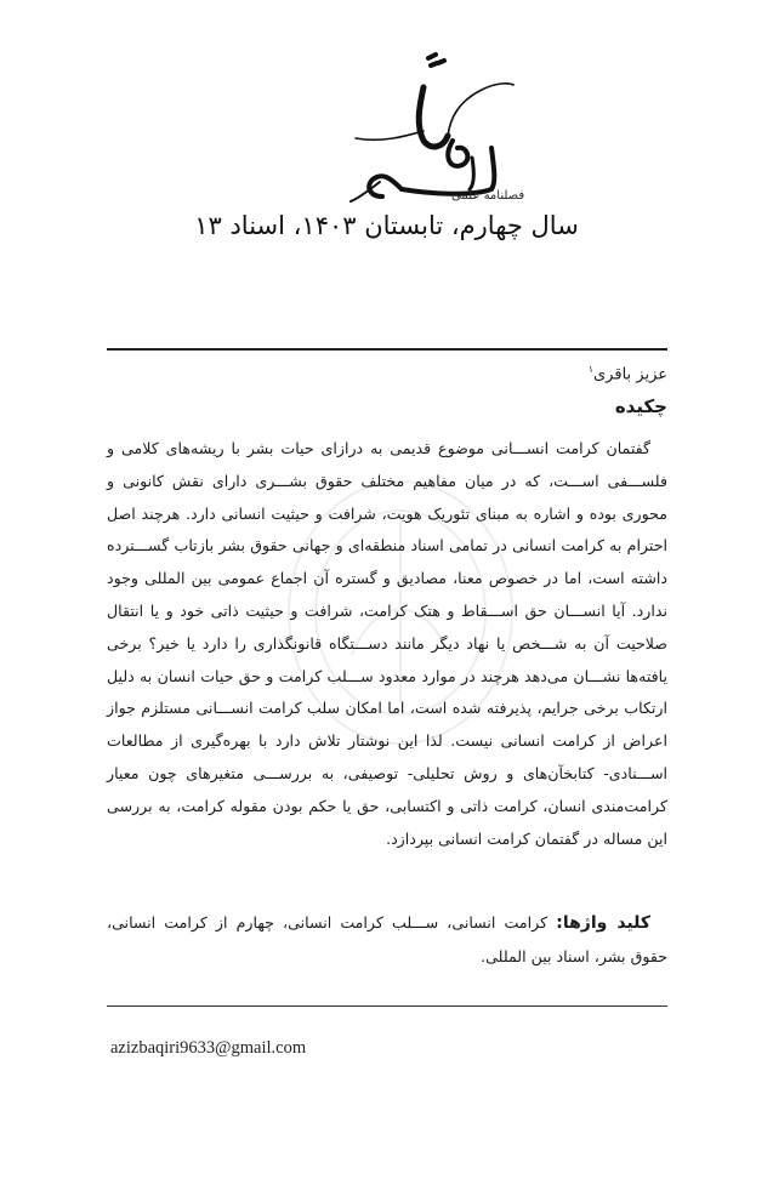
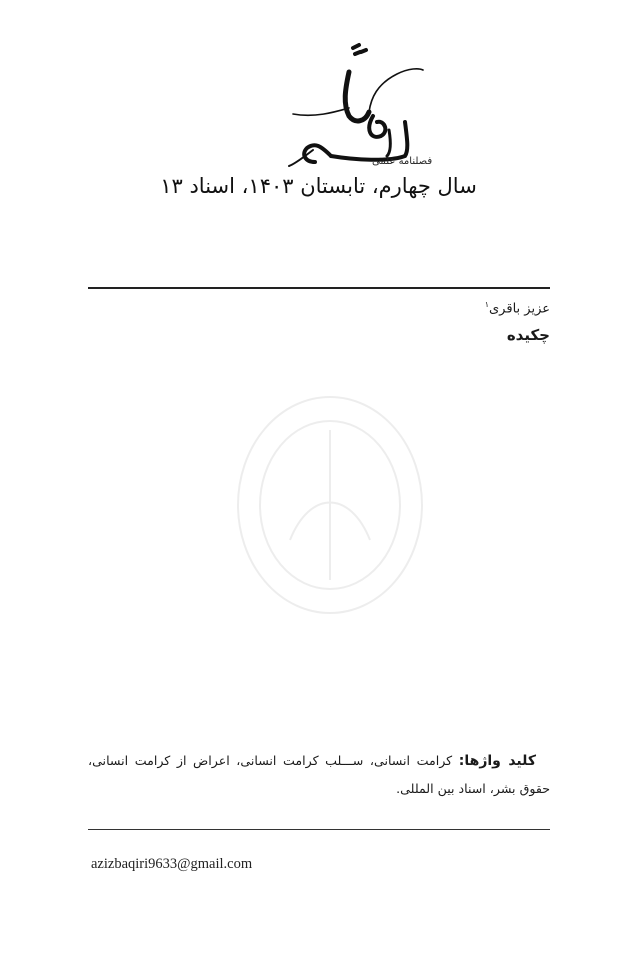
  فصلنامه علمی
  سال چهارم، تابستان ۱۴۰۳، اسناد ۱۳
  عزیز باقری۱
  چکیده
- گفتمان کرامت انســـانی موضوع قدیمی به درازای حیات بشر با ریشه‌های کلامی و فلســـفی اســـت، که در میان مفاهیم مختلف حقوق بشـــری دارای نقش کانونی و محوری بوده و اشاره به مبنای تئوریک هویت، شرافت و حیثیت انسانی دارد. هرچند اصل احترام به کرامت انسانی در تمامی اسناد منطقه‌ای و جهانی حقوق بشر بازتاب گســـترده داشته است، اما در خصوص معنا، مصادیق و گستره آن اجماع عمومی بین المللی وجود ندارد. آیا انســـان حق اســـقاط و هتک کرامت، شرافت و حیثیت ذاتی خود و یا انتقال صلاحیت آن به شـــخص یا نهاد دیگر مانند دســـتگاه قانونگذاری را دارد یا خیر؟ برخی یافته‌ها نشـــان می‌دهد هرچند در موارد معدود ســـلب کرامت و حق حیات انسان به دلیل ارتکاب برخی جرایم، پذیرفته شده است، اما امکان سلب کرامت انســـانی مستلزم جواز اعراض از کرامت انسانی نیست. لذا این نوشتار تلاش دارد با بهره‌گیری از مطالعات اســـنادی- کتابخآن‌های و روش تحلیلی- توصیفی، به بررســـی متغیرهای چون معیار کرامت‌مندی انسان، کرامت ذاتی و اکتسابی، حق یا حکم بودن مقوله کرامت، به بررسی این مساله در گفتمان کرامت انسانی بپردازد.
- کلید واژها: کرامت انسانی، ســـلب کرامت انسانی، چهارم از کرامت انسانی، حقوق بشر، اسناد بین المللی.
+ کلید واژها: کرامت انسانی، ســـلب کرامت انسانی، اعراض از کرامت انسانی، حقوق بشر، اسناد بین المللی.
  azizbaqiri9633@gmail.com
